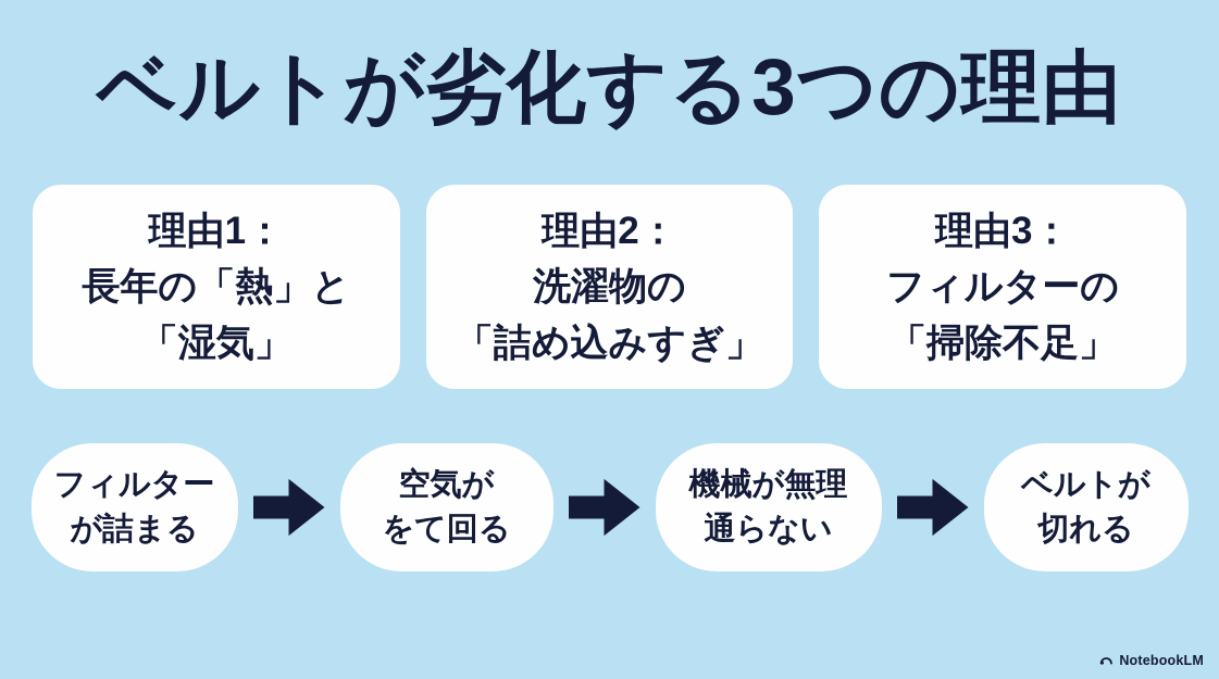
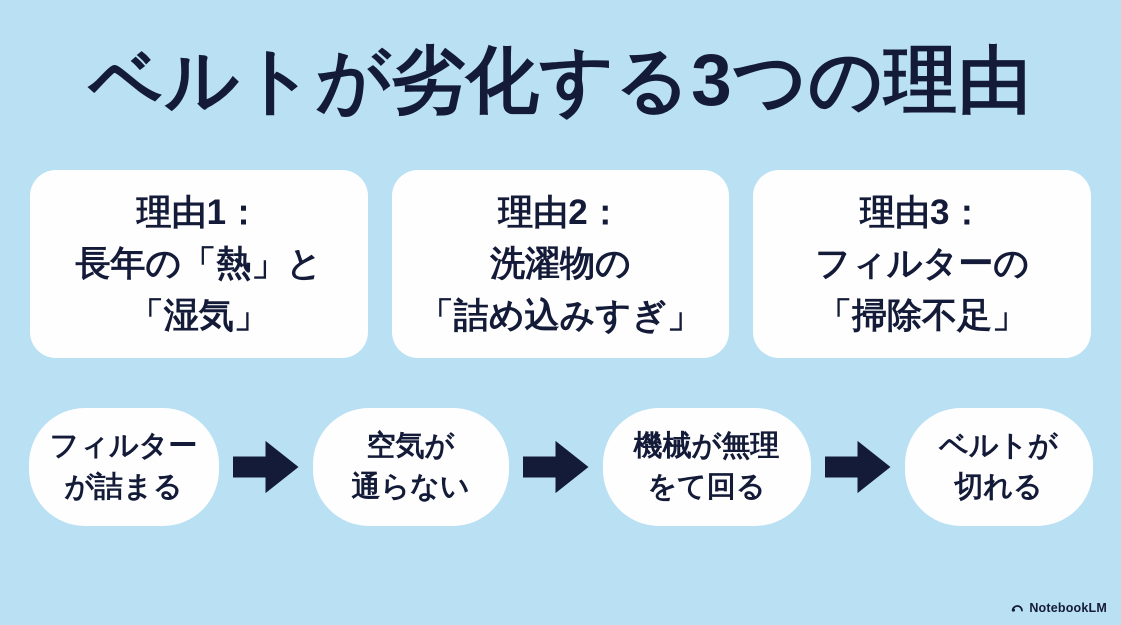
  ベルトが劣化する3つの理由
  理由1：
  長年の「熱」と
  「湿気」
  理由2：
  洗濯物の
  「詰め込みすぎ」
  理由3：
  フィルターの
  「掃除不足」
  フィルター
  が詰まる
  空気が
- をて回る
+ 通らない
  機械が無理
- 通らない
+ をて回る
  ベルトが
  切れる
  NotebookLM
